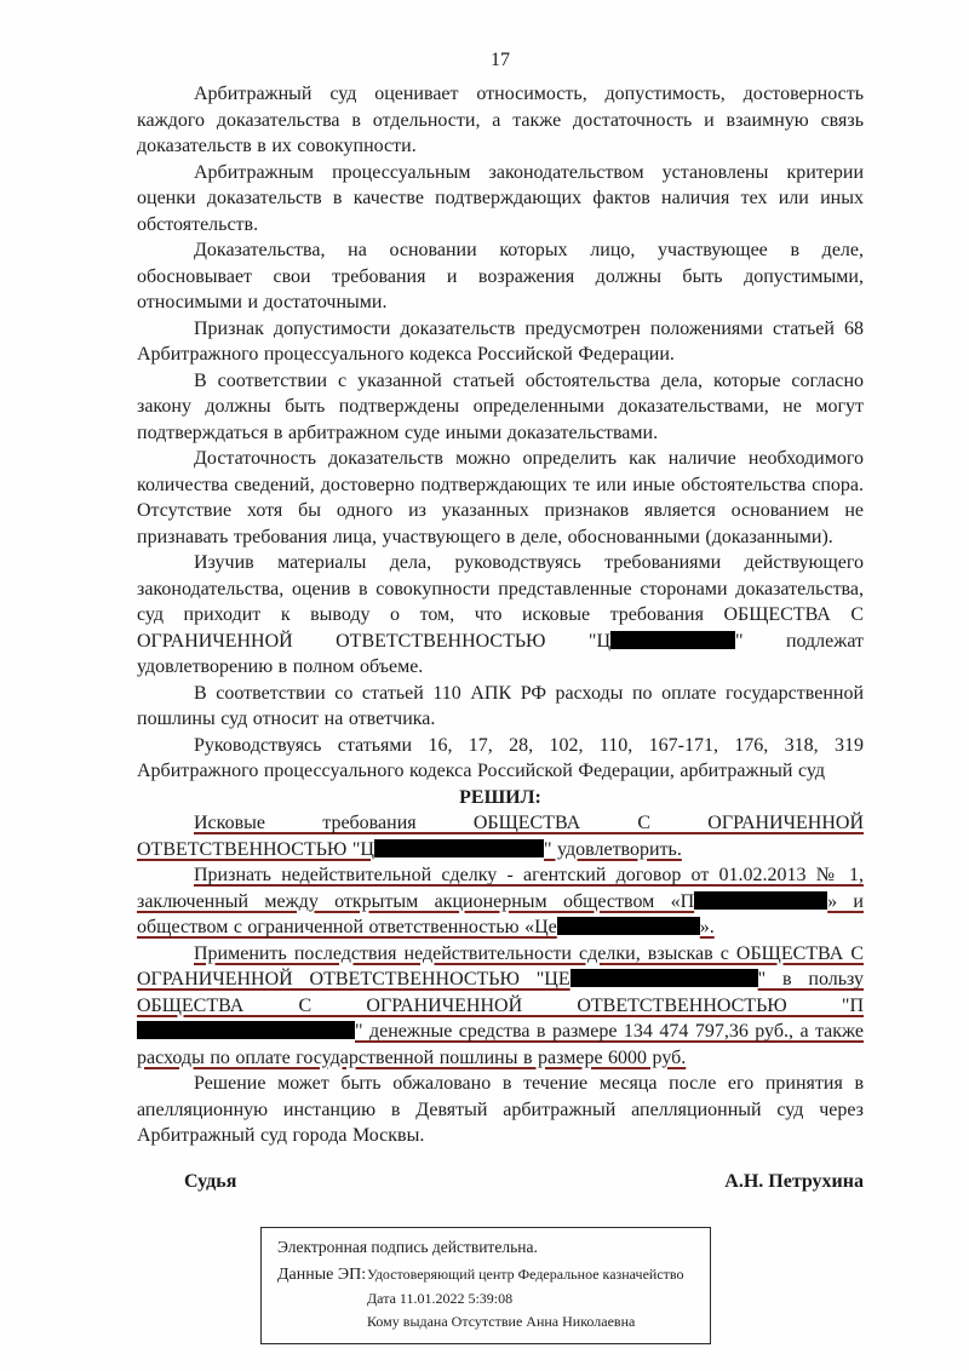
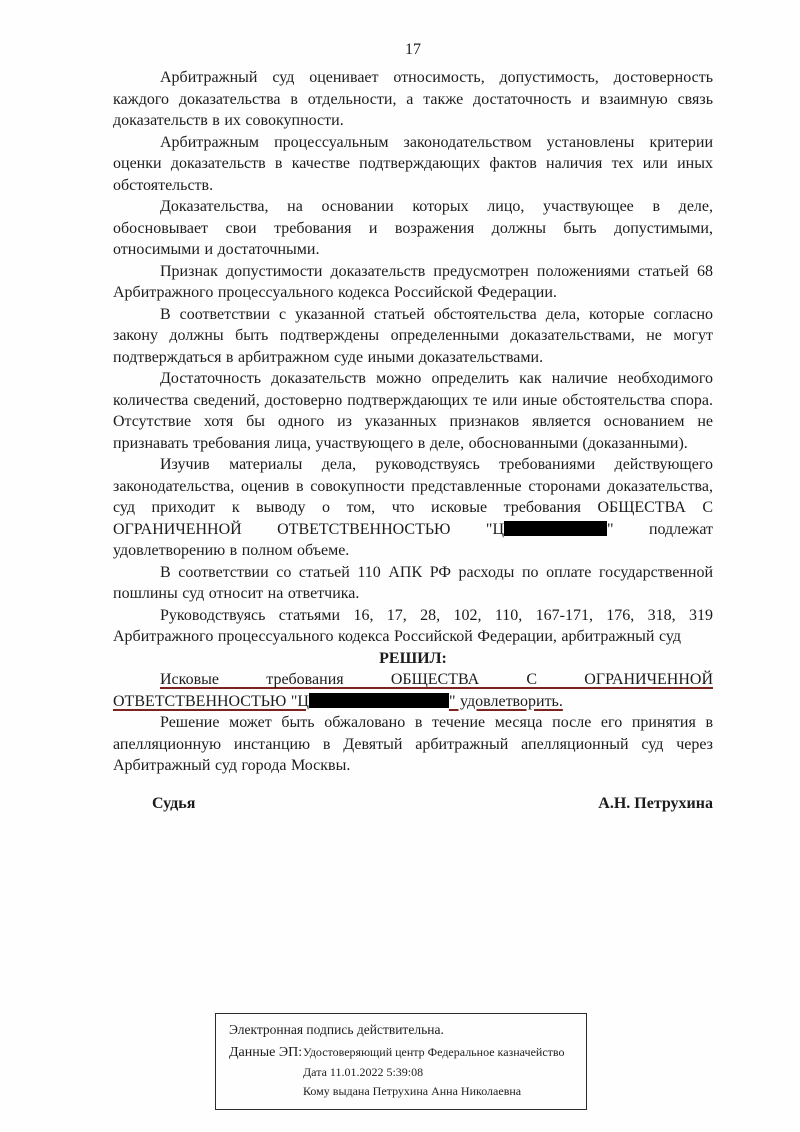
  17
  Арбитражный суд оценивает относимость, допустимость, достоверность каждого доказательства в отдельности, а также достаточность и взаимную связь доказательств в их совокупности.
  Арбитражным процессуальным законодательством установлены критерии оценки доказательств в качестве подтверждающих фактов наличия тех или иных обстоятельств.
  Доказательства, на основании которых лицо, участвующее в деле, обосновывает свои требования и возражения должны быть допустимыми, относимыми и достаточными.
  Признак допустимости доказательств предусмотрен положениями статьей 68 Арбитражного процессуального кодекса Российской Федерации.
  В соответствии с указанной статьей обстоятельства дела, которые согласно закону должны быть подтверждены определенными доказательствами, не могут подтверждаться в арбитражном суде иными доказательствами.
  Достаточность доказательств можно определить как наличие необходимого количества сведений, достоверно подтверждающих те или иные обстоятельства спора. Отсутствие хотя бы одного из указанных признаков является основанием не признавать требования лица, участвующего в деле, обоснованными (доказанными).
  Изучив материалы дела, руководствуясь требованиями действующего законодательства, оценив в совокупности представленные сторонами доказательства, суд приходит к выводу о том, что исковые требования ОБЩЕСТВА С ОГРАНИЧЕННОЙ ОТВЕТСТВЕННОСТЬЮ "Ц " подлежат удовлетворению в полном объеме.
  В соответствии со статьей 110 АПК РФ расходы по оплате государственной пошлины суд относит на ответчика.
  Руководствуясь статьями 16, 17, 28, 102, 110, 167-171, 176, 318, 319 Арбитражного процессуального кодекса Российской Федерации, арбитражный суд
  РЕШИЛ:
  Исковые требования ОБЩЕСТВА С ОГРАНИЧЕННОЙ ОТВЕТСТВЕННОСТЬЮ "Ц " удовлетворить.
- Признать недействительной сделку - агентский договор от 01.02.2013 № 1, заключенный между открытым акционерным обществом «П » и обществом с ограниченной ответственностью «Це ».
- Применить последствия недействительности сделки, взыскав с ОБЩЕСТВА С ОГРАНИЧЕННОЙ ОТВЕТСТВЕННОСТЬЮ "ЦЕ " в пользу ОБЩЕСТВА С ОГРАНИЧЕННОЙ ОТВЕТСТВЕННОСТЬЮ "П" денежные средства в размере 134 474 797,36 руб., а также расходы по оплате государственной пошлины в размере 6000 руб.
  Решение может быть обжаловано в течение месяца после его принятия в апелляционную инстанцию в Девятый арбитражный апелляционный суд через Арбитражный суд города Москвы.
  Судья
  А.Н. Петрухина
  Электронная подпись действительна.
  Данные ЭП:
  Удостоверяющий центр Федеральное казначейство
  Дата 11.01.2022 5:39:08
- Кому выдана Отсутствие Анна Николаевна
+ Кому выдана Петрухина Анна Николаевна
